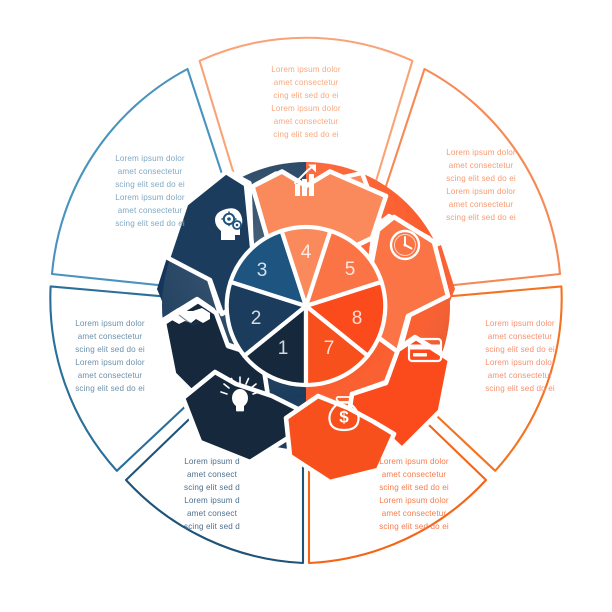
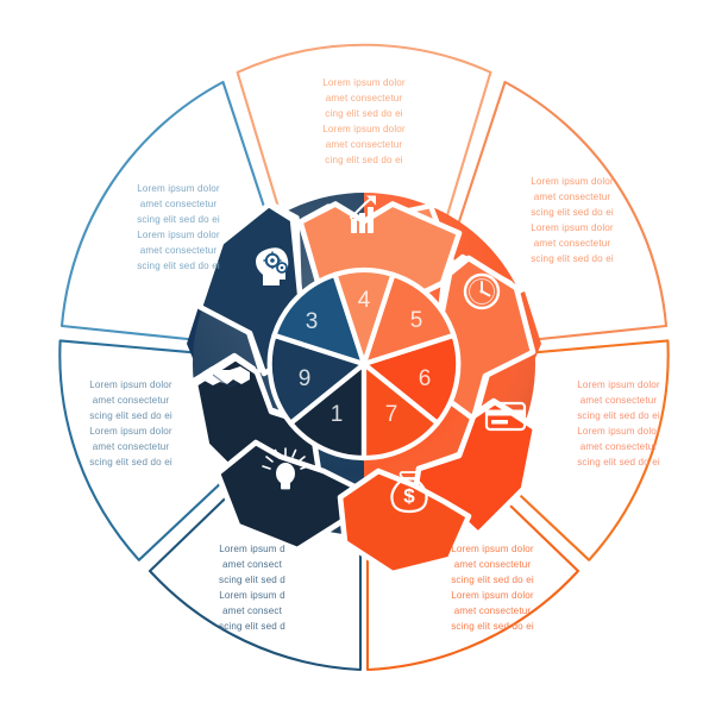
  1
- 2
+ 9
  3
  4
  5
- 8
+ 6
  7
  $
  Lorem ipsum dolor
  amet consectetur
  cing elit sed do ei
  Lorem ipsum dolor
  amet consectetur
  cing elit sed do ei
  Lorem ipsum dolor
  amet consectetur
  scing elit sed do ei
  Lorem ipsum dolor
  amet consectetur
  scing elit sed do ei
  Lorem ipsum dolor
  amet consectetur
  scing elit sed do ei
  Lorem ipsum dolor
  amet consectetur
  scing elit sed do ei
  Lorem ipsum dolor
  amet consectetur
  scing elit sed do ei
  Lorem ipsum dolor
  amet consectetur
  scing elit sed do ei
  Lorem ipsum d
  amet consect
  scing elit sed d
  Lorem ipsum d
  amet consect
  scing elit sed d
  Lorem ipsum dolor
  amet consectetur
  scing elit sed do ei
  Lorem ipsum dolor
  amet consectetur
  scing elit sed do ei
  Lorem ipsum dolor
  amet consectetur
  scing elit sed do ei
  Lorem ipsum dolor
  amet consectetur
  scing elit sed do ei
